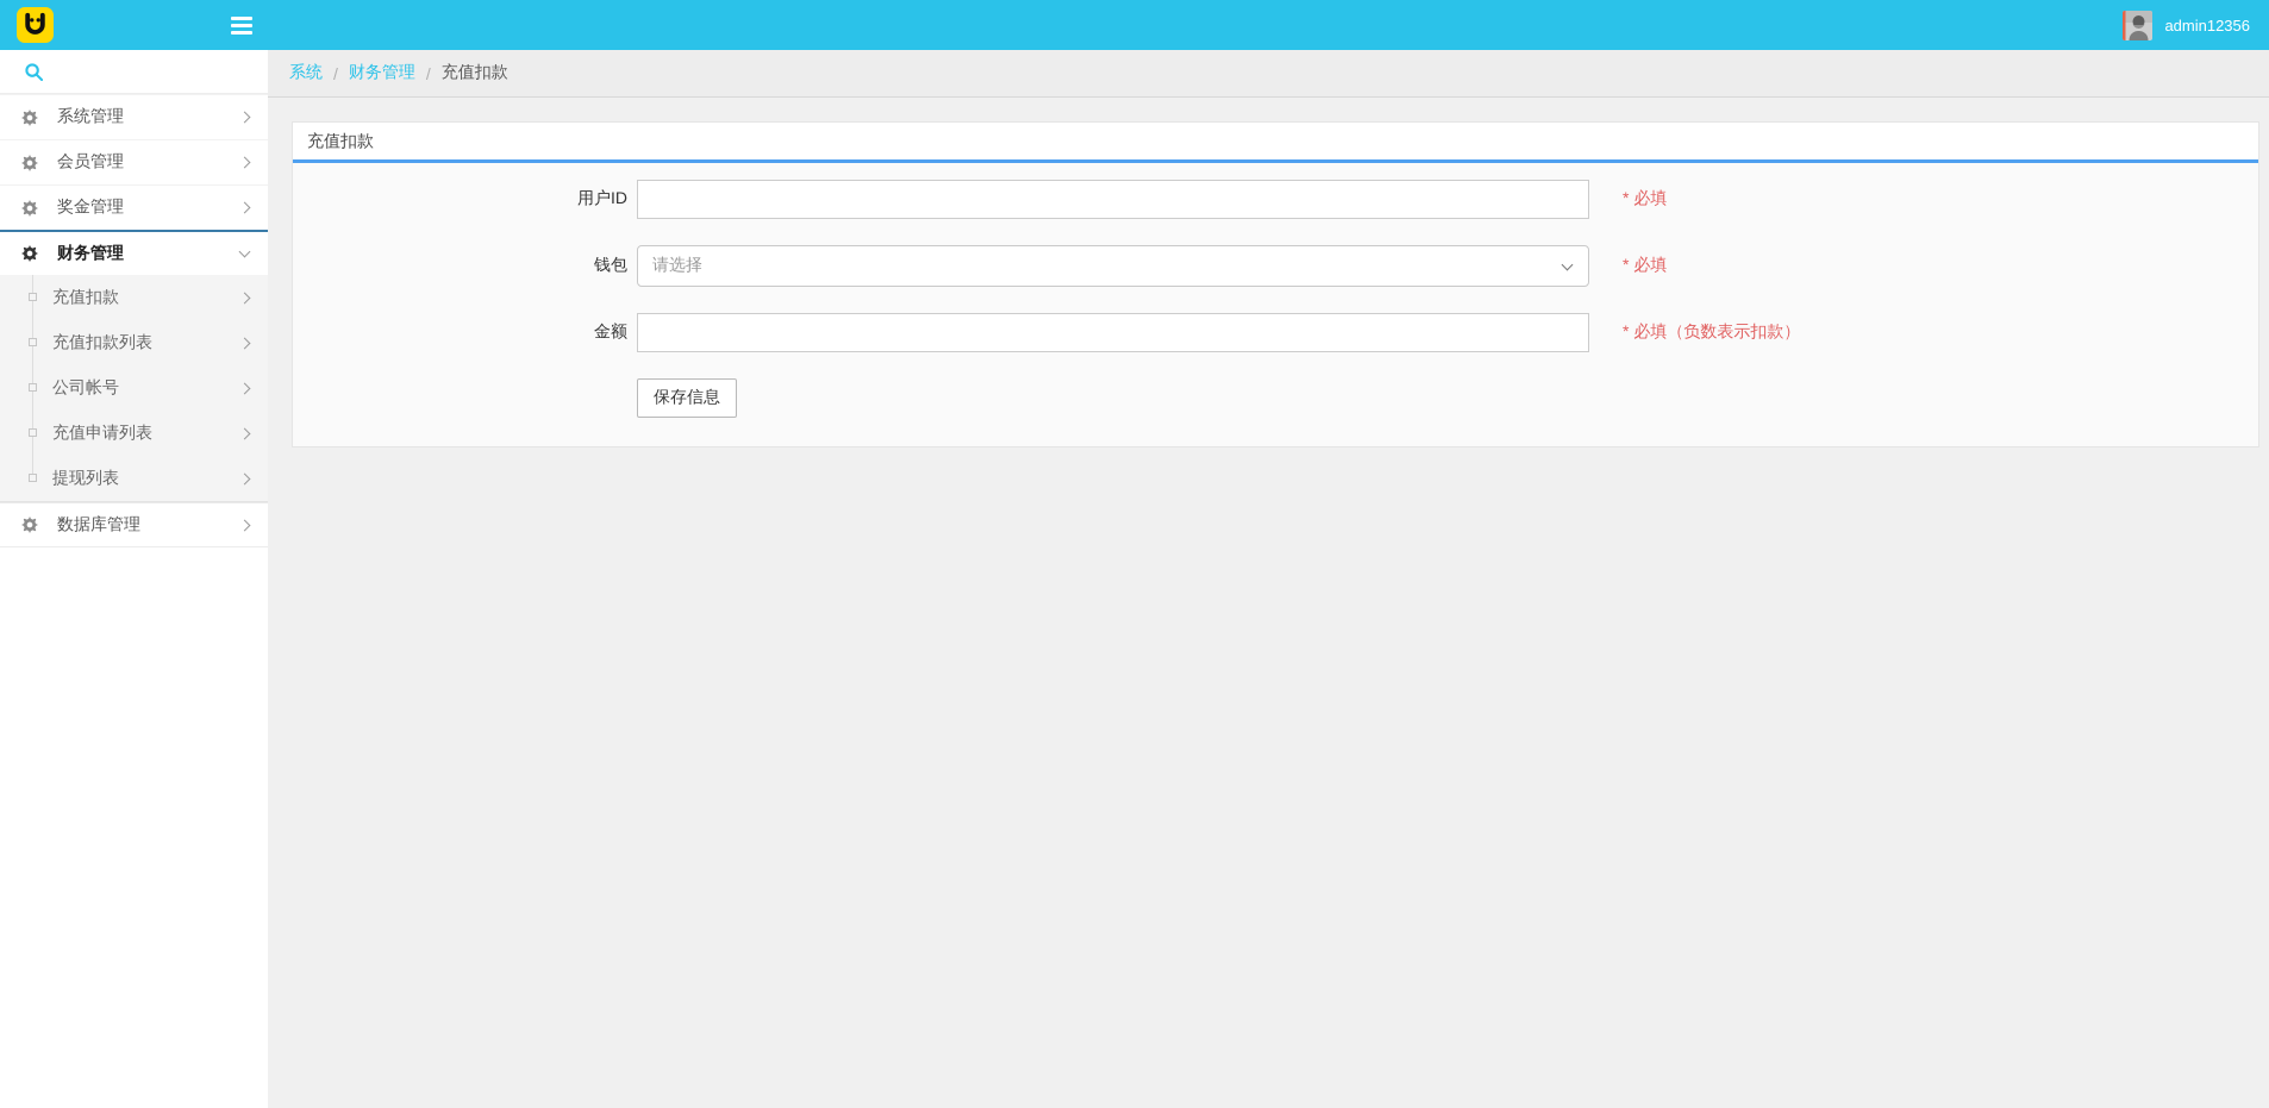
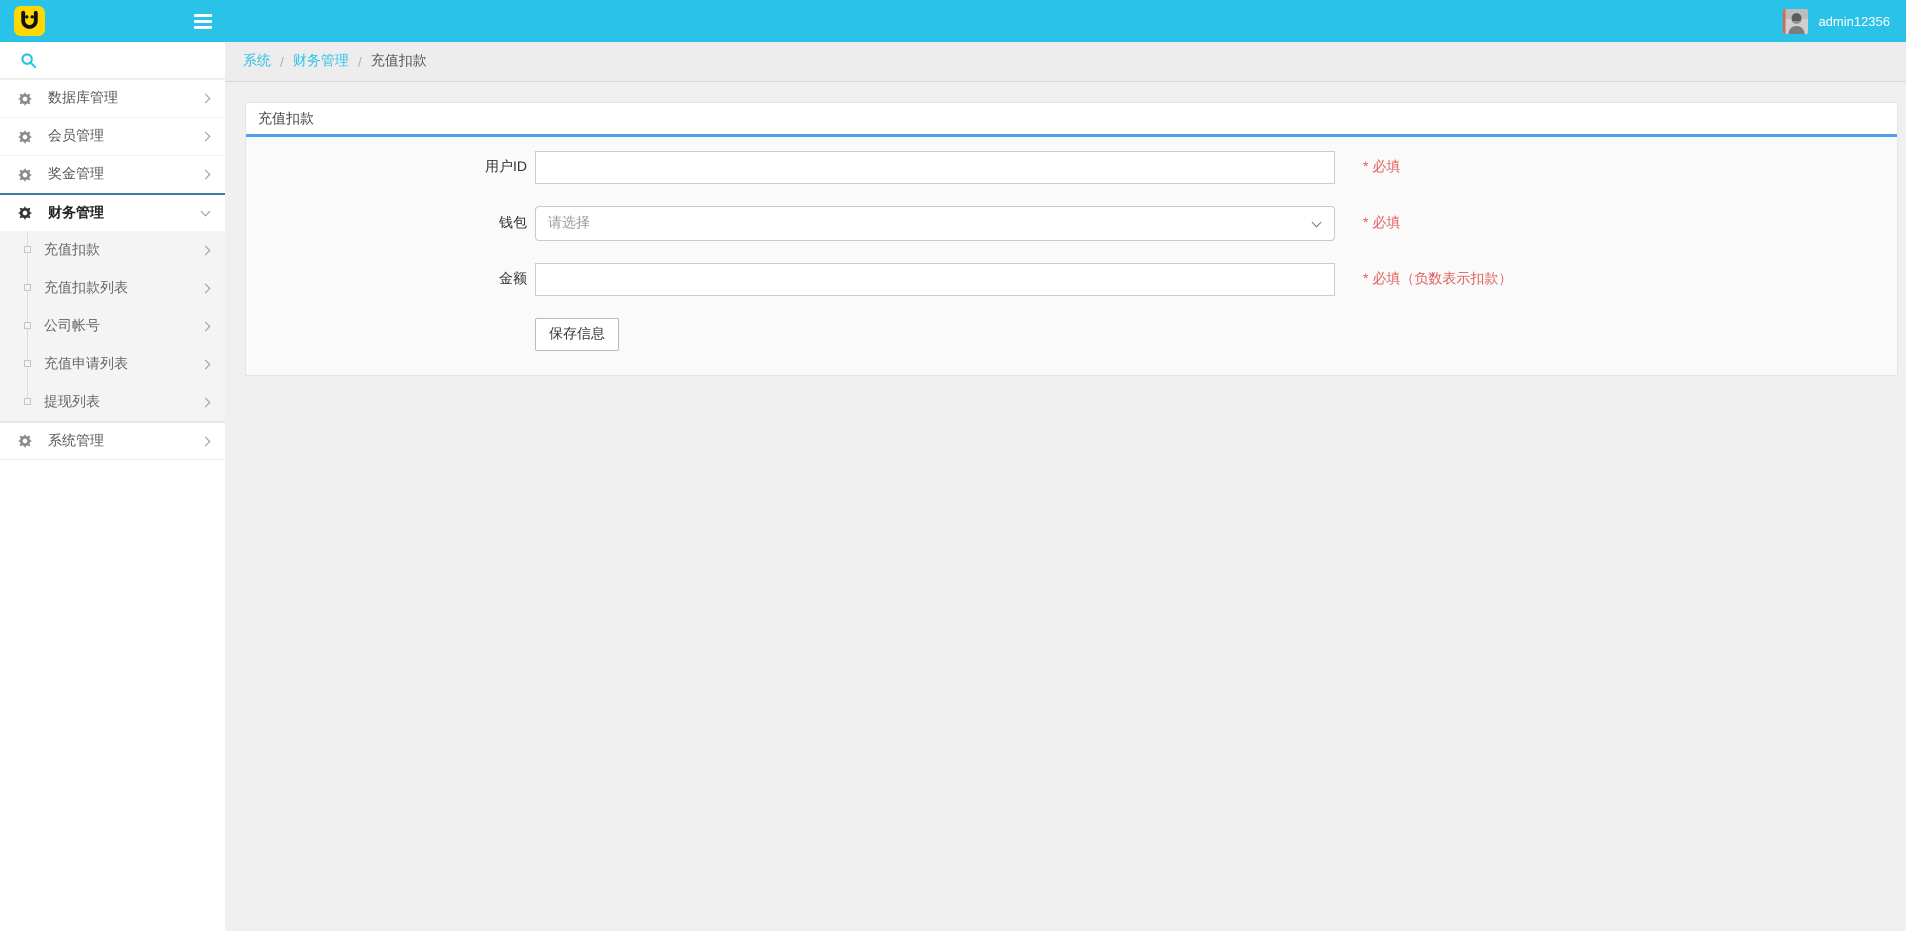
  admin12356
- 系统管理
+ 数据库管理
  会员管理
  奖金管理
  财务管理
  充值扣款
  充值扣款列表
  公司帐号
  充值申请列表
  提现列表
- 数据库管理
+ 系统管理
  系统
  /
  财务管理
  /
  充值扣款
  充值扣款
  用户ID
  * 必填
  钱包
  请选择
  * 必填
  金额
  * 必填（负数表示扣款）
  保存信息
